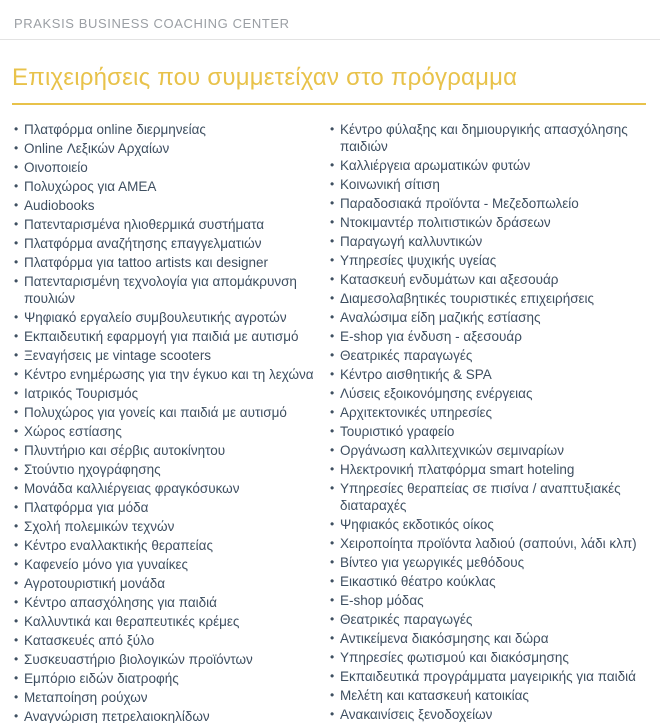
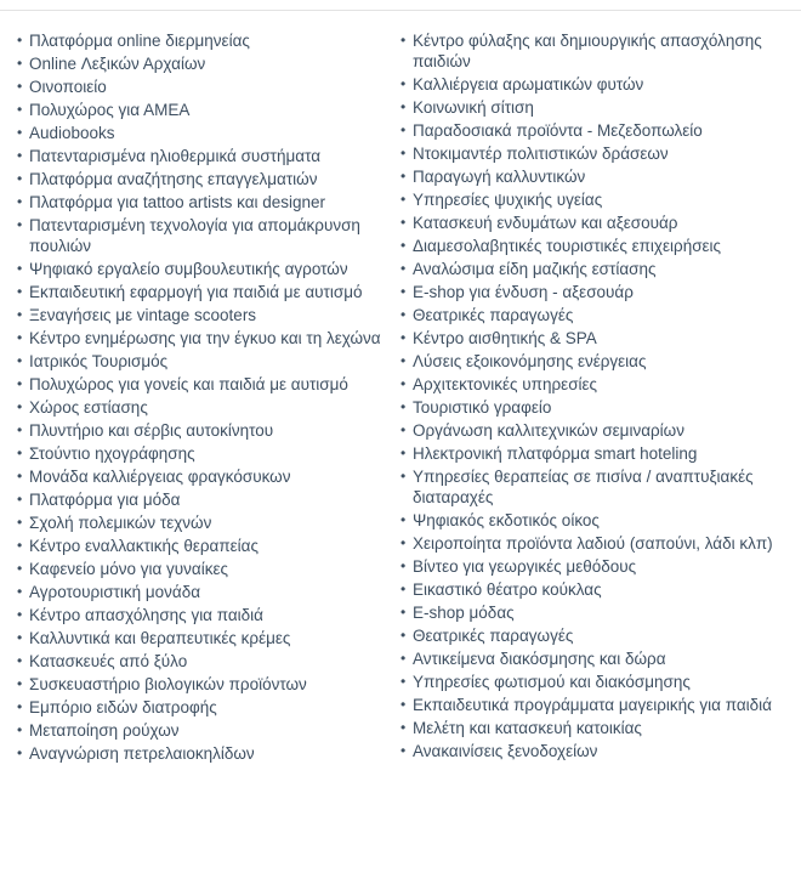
- PRAKSIS BUSINESS COACHING CENTER
- Επιχειρήσεις που συμμετείχαν στο πρόγραμμα
  •
  Πλατφόρμα online διερμηνείας
  •
  Online Λεξικών Αρχαίων
  •
  Οινοποιείο
  •
  Πολυχώρος για ΑΜΕΑ
  •
  Audiobooks
  •
  Πατενταρισμένα ηλιοθερμικά συστήματα
  •
  Πλατφόρμα αναζήτησης επαγγελματιών
  •
  Πλατφόρμα για tattoo artists και designer
  •
  Πατενταρισμένη τεχνολογία για απομάκρυνση πουλιών
  •
  Ψηφιακό εργαλείο συμβουλευτικής αγροτών
  •
  Εκπαιδευτική εφαρμογή για παιδιά με αυτισμό
  •
  Ξεναγήσεις με vintage scooters
  •
  Κέντρο ενημέρωσης για την έγκυο και τη λεχώνα
  •
  Ιατρικός Τουρισμός
  •
  Πολυχώρος για γονείς και παιδιά με αυτισμό
  •
  Χώρος εστίασης
  •
  Πλυντήριο και σέρβις αυτοκίνητου
  •
  Στούντιο ηχογράφησης
  •
  Μονάδα καλλιέργειας φραγκόσυκων
  •
  Πλατφόρμα για μόδα
  •
  Σχολή πολεμικών τεχνών
  •
  Κέντρο εναλλακτικής θεραπείας
  •
  Καφενείο μόνο για γυναίκες
  •
  Αγροτουριστική μονάδα
  •
  Κέντρο απασχόλησης για παιδιά
  •
  Καλλυντικά και θεραπευτικές κρέμες
  •
  Κατασκευές από ξύλο
  •
  Συσκευαστήριο βιολογικών προϊόντων
  •
  Εμπόριο ειδών διατροφής
  •
  Μεταποίηση ρούχων
  •
  Αναγνώριση πετρελαιοκηλίδων
  •
  Κέντρο φύλαξης και δημιουργικής απασχόλησης παιδιών
  •
  Καλλιέργεια αρωματικών φυτών
  •
  Κοινωνική σίτιση
  •
  Παραδοσιακά προϊόντα - Μεζεδοπωλείο
  •
  Ντοκιμαντέρ πολιτιστικών δράσεων
  •
  Παραγωγή καλλυντικών
  •
  Υπηρεσίες ψυχικής υγείας
  •
  Κατασκευή ενδυμάτων και αξεσουάρ
  •
  Διαμεσολαβητικές τουριστικές επιχειρήσεις
  •
  Αναλώσιμα είδη μαζικής εστίασης
  •
  E-shop για ένδυση - αξεσουάρ
  •
  Θεατρικές παραγωγές
  •
  Κέντρο αισθητικής & SPA
  •
  Λύσεις εξοικονόμησης ενέργειας
  •
  Αρχιτεκτονικές υπηρεσίες
  •
  Τουριστικό γραφείο
  •
  Οργάνωση καλλιτεχνικών σεμιναρίων
  •
  Ηλεκτρονική πλατφόρμα smart hoteling
  •
  Υπηρεσίες θεραπείας σε πισίνα / αναπτυξιακές διαταραχές
  •
  Ψηφιακός εκδοτικός οίκος
  •
  Χειροποίητα προϊόντα λαδιού (σαπούνι, λάδι κλπ)
  •
  Βίντεο για γεωργικές μεθόδους
  •
  Εικαστικό θέατρο κούκλας
  •
  E-shop μόδας
  •
  Θεατρικές παραγωγές
  •
  Αντικείμενα διακόσμησης και δώρα
  •
  Υπηρεσίες φωτισμού και διακόσμησης
  •
  Εκπαιδευτικά προγράμματα μαγειρικής για παιδιά
  •
  Μελέτη και κατασκευή κατοικίας
  •
  Ανακαινίσεις ξενοδοχείων
